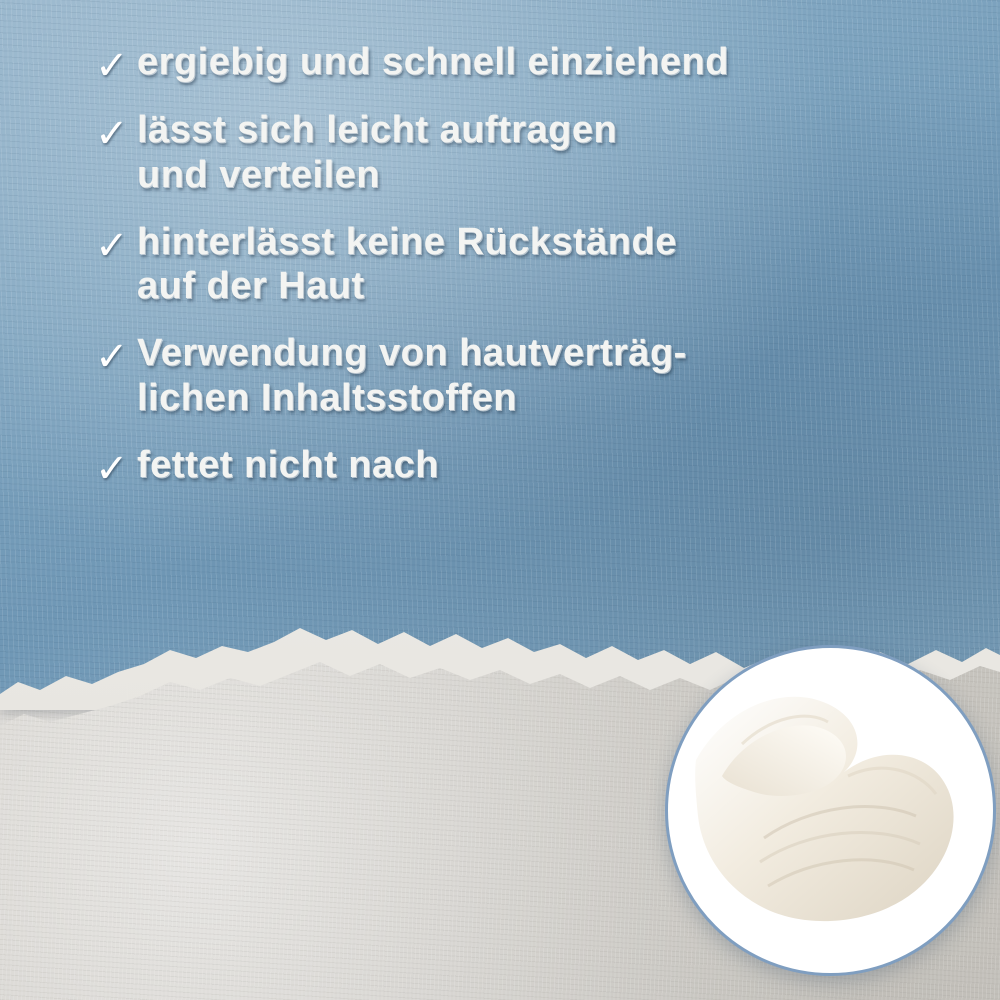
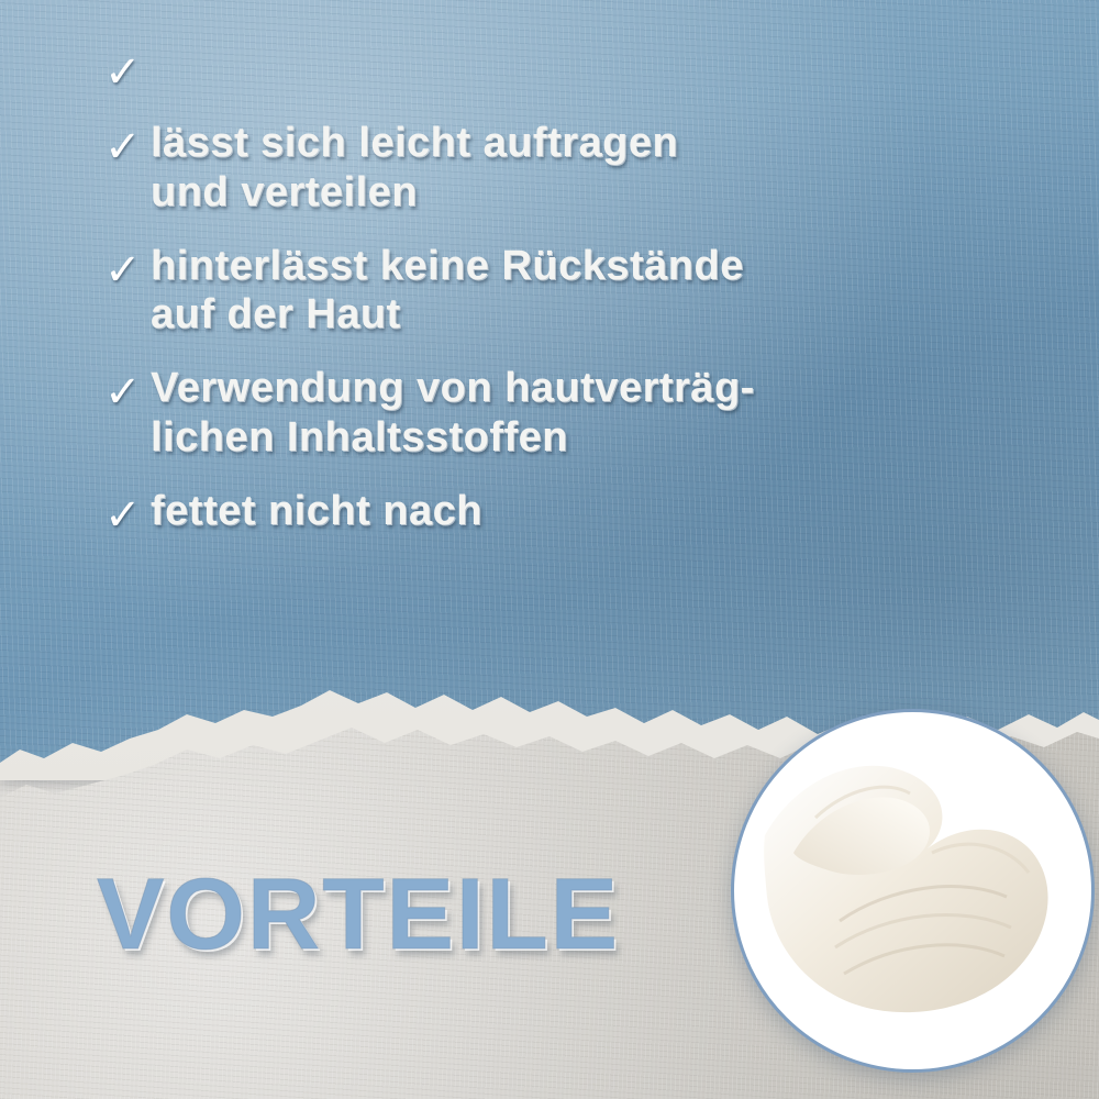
  ✓
- ergiebig und schnell einziehend
  ✓
  lässt sich leicht auftragen
  und verteilen
  ✓
  hinterlässt keine Rückstände
  auf der Haut
  ✓
  Verwendung von hautverträg-
  lichen Inhaltsstoffen
  ✓
  fettet nicht nach
+ VORTEILE
